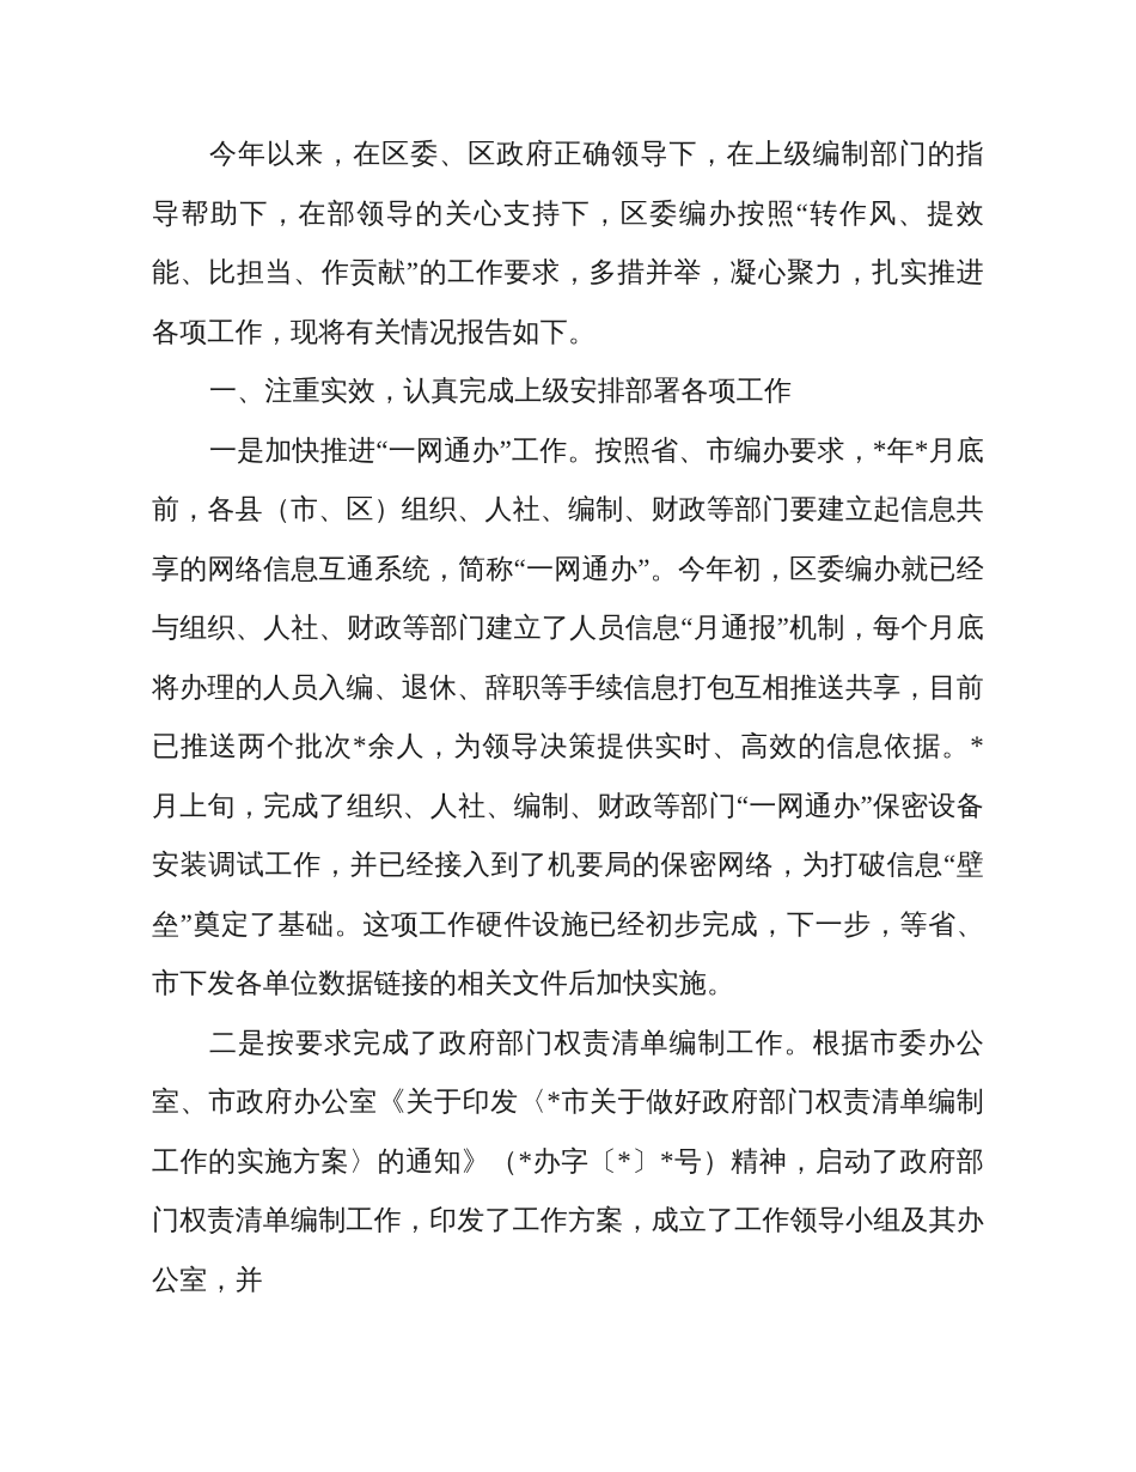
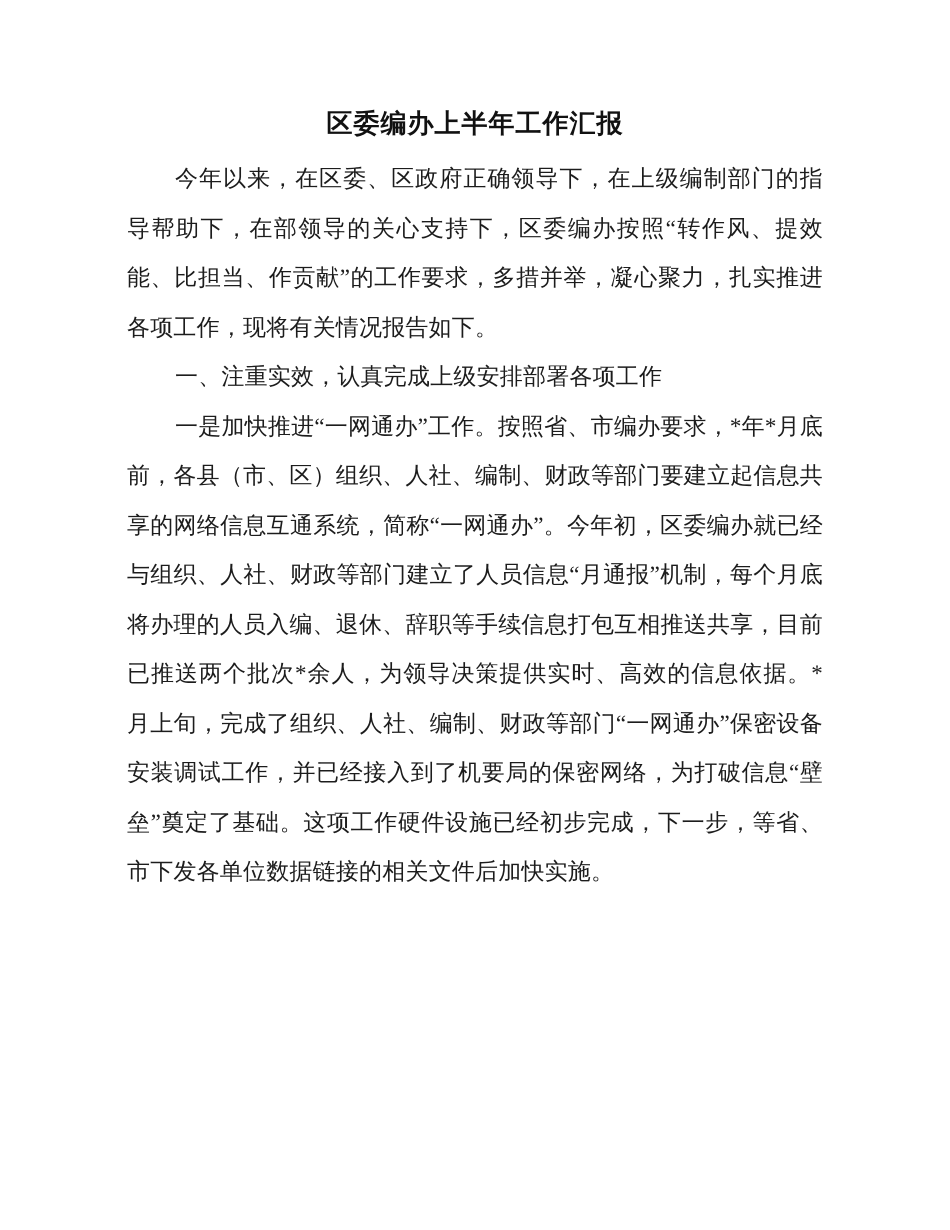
+ 区委编办上半年工作汇报
  今年以来，在区委、区政府正确领导下，在上级编制部门的指导帮助下，在部领导的关心支持下，区委编办按照“转作风、提效能、比担当、作贡献”的工作要求，多措并举，凝心聚力，扎实推进各项工作，现将有关情况报告如下。
  一、注重实效，认真完成上级安排部署各项工作
  一是加快推进“一网通办”工作。按照省、市编办要求，*年*月底前，各县（市、区）组织、人社、编制、财政等部门要建立起信息共享的网络信息互通系统，简称“一网通办”。今年初，区委编办就已经与组织、人社、财政等部门建立了人员信息“月通报”机制，每个月底将办理的人员入编、退休、辞职等手续信息打包互相推送共享，目前已推送两个批次*余人，为领导决策提供实时、高效的信息依据。*月上旬，完成了组织、人社、编制、财政等部门“一网通办”保密设备安装调试工作，并已经接入到了机要局的保密网络，为打破信息“壁垒”奠定了基础。这项工作硬件设施已经初步完成，下一步，等省、市下发各单位数据链接的相关文件后加快实施。
- 二是按要求完成了政府部门权责清单编制工作。根据市委办公室、市政府办公室《关于印发〈*市关于做好政府部门权责清单编制工作的实施方案〉的通知》（*办字〔*〕*号）精神，启动了政府部门权责清单编制工作，印发了工作方案，成立了工作领导小组及其办公室，并
